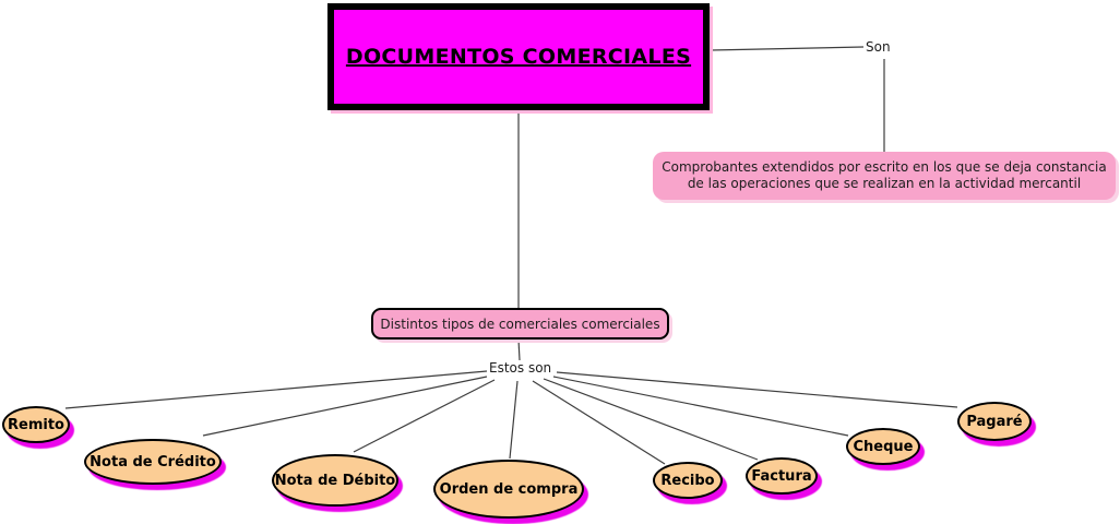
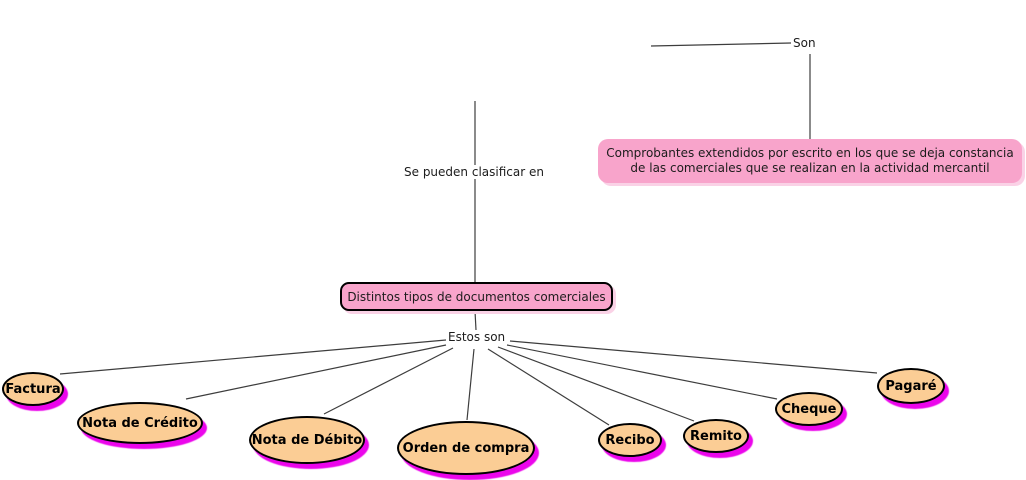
- DOCUMENTOS COMERCIALES
- Comprobantes extendidos por escrito en los que se deja constancia de las operaciones que se realizan en la actividad mercantil
+ Comprobantes extendidos por escrito en los que se deja constancia de las comerciales que se realizan en la actividad mercantil
- Distintos tipos de comerciales comerciales
+ Distintos tipos de documentos comerciales
  Son
+ Se pueden clasificar en
  Estos son
- Remito
+ Factura
  Nota de Crédito
  Nota de Débito
  Orden de compra
  Recibo
- Factura
+ Remito
  Cheque
  Pagaré
